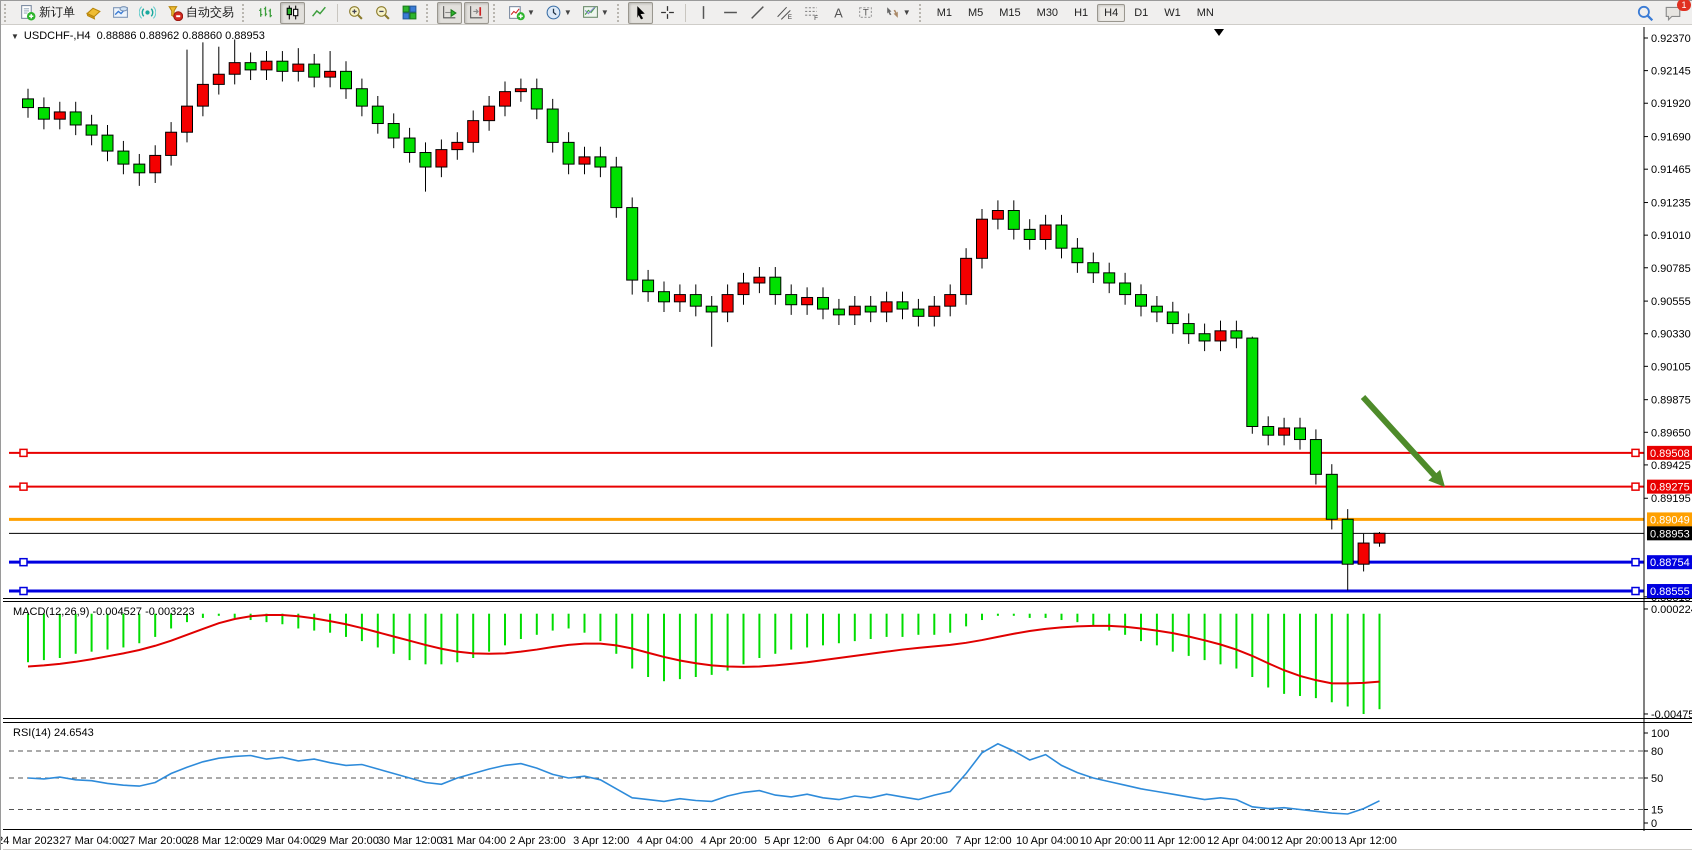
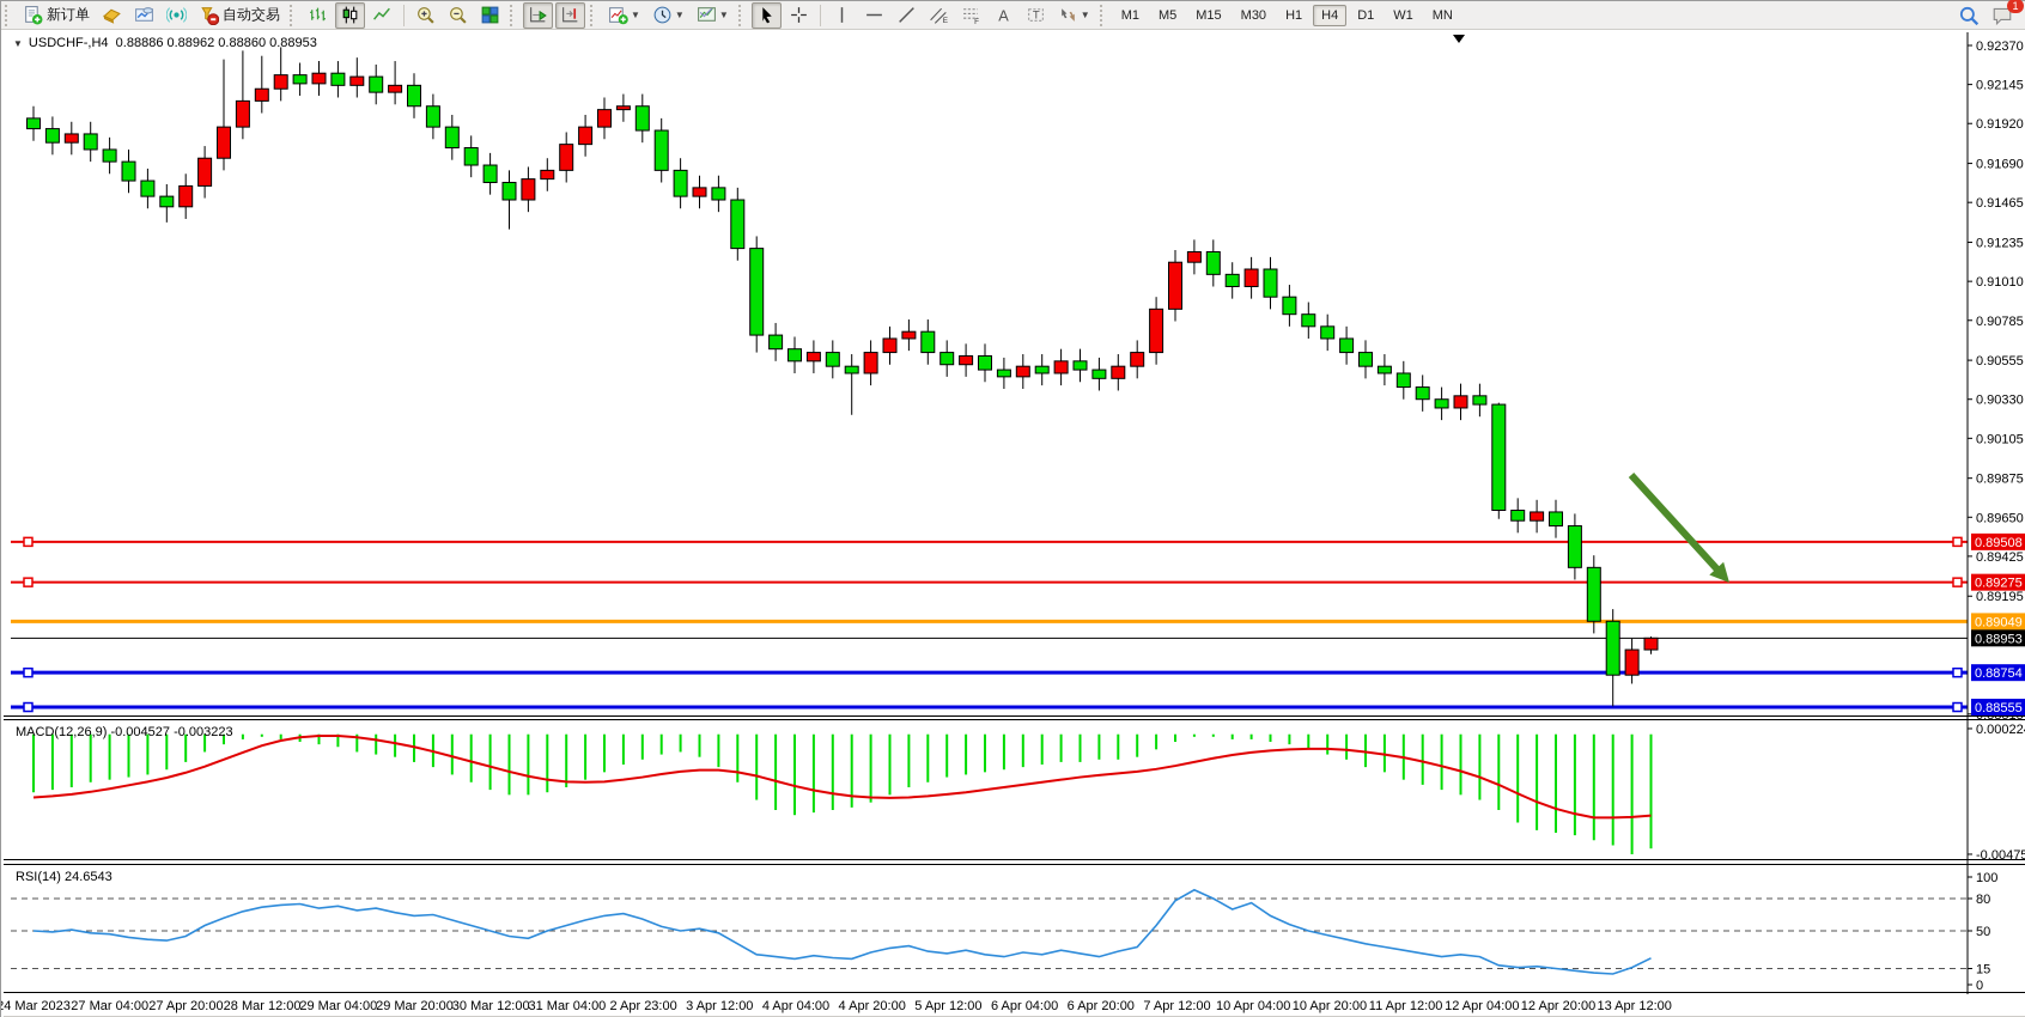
  新订单
  自动交易
  ▼
  ▼
  ▼
  A
  T
  ▼
  M1
  M5
  M15
  M30
  H1
  H4
  D1
  W1
  MN
  1
  0.92370
  0.92145
  0.91920
  0.91690
  0.91465
  0.91235
  0.91010
  0.90785
  0.90555
  0.90330
  0.90105
  0.89875
  0.89650
  0.89425
  0.89195
  0.89508
  0.89275
  0.89049
  0.88953
  0.88754
  0.88555
  0.00022
  -0.00475
  100
  80
  50
  15
  0
  24 Mar 2023
  27 Mar 04:00
- 27 Mar 20:00
+ 27 Apr 20:00
  28 Mar 12:00
  29 Mar 04:00
  29 Mar 20:00
  30 Mar 12:00
  31 Mar 04:00
  2 Apr 23:00
  3 Apr 12:00
  4 Apr 04:00
  4 Apr 20:00
  5 Apr 12:00
  6 Apr 04:00
  6 Apr 20:00
  7 Apr 12:00
  10 Apr 04:00
  10 Apr 20:00
  11 Apr 12:00
  12 Apr 04:00
  12 Apr 20:00
  13 Apr 12:00
  ▼ USDCHF-,H4 0.88886 0.88962 0.88860 0.88953
  MACD(12,26,9) -0.004527 -0.003223
  RSI(14) 24.6543
